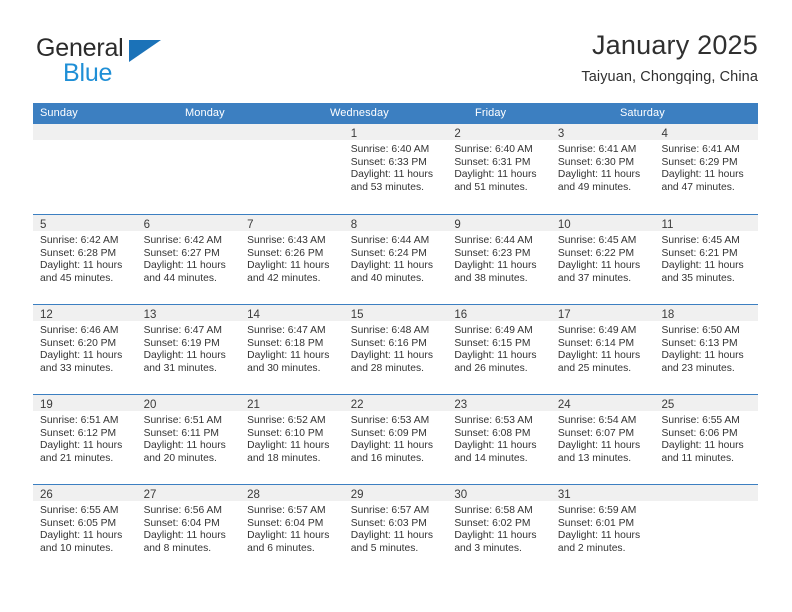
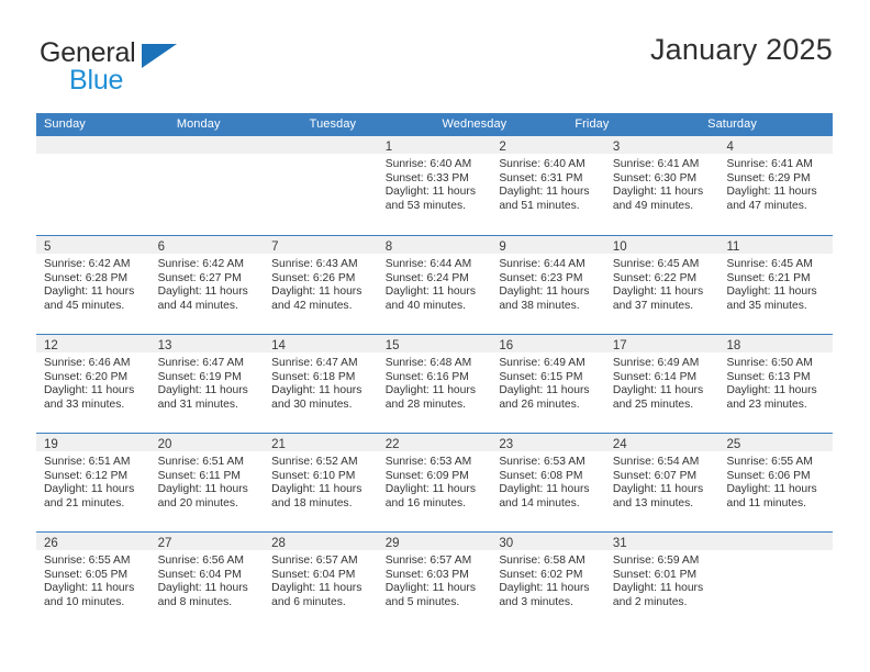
  General
  Blue
  January 2025
- Taiyuan, Chongqing, China
  Sunday
  Monday
+ Tuesday
  Wednesday
  Friday
  Saturday
  1
  Sunrise: 6:40 AM
  Sunset: 6:33 PM
  Daylight: 11 hours
  and 53 minutes.
  2
  Sunrise: 6:40 AM
  Sunset: 6:31 PM
  Daylight: 11 hours
  and 51 minutes.
  3
  Sunrise: 6:41 AM
  Sunset: 6:30 PM
  Daylight: 11 hours
  and 49 minutes.
  4
  Sunrise: 6:41 AM
  Sunset: 6:29 PM
  Daylight: 11 hours
  and 47 minutes.
  5
  Sunrise: 6:42 AM
  Sunset: 6:28 PM
  Daylight: 11 hours
  and 45 minutes.
  6
  Sunrise: 6:42 AM
  Sunset: 6:27 PM
  Daylight: 11 hours
  and 44 minutes.
  7
  Sunrise: 6:43 AM
  Sunset: 6:26 PM
  Daylight: 11 hours
  and 42 minutes.
  8
  Sunrise: 6:44 AM
  Sunset: 6:24 PM
  Daylight: 11 hours
  and 40 minutes.
  9
  Sunrise: 6:44 AM
  Sunset: 6:23 PM
  Daylight: 11 hours
  and 38 minutes.
  10
  Sunrise: 6:45 AM
  Sunset: 6:22 PM
  Daylight: 11 hours
  and 37 minutes.
  11
  Sunrise: 6:45 AM
  Sunset: 6:21 PM
  Daylight: 11 hours
  and 35 minutes.
  12
  Sunrise: 6:46 AM
  Sunset: 6:20 PM
  Daylight: 11 hours
  and 33 minutes.
  13
  Sunrise: 6:47 AM
  Sunset: 6:19 PM
  Daylight: 11 hours
  and 31 minutes.
  14
  Sunrise: 6:47 AM
  Sunset: 6:18 PM
  Daylight: 11 hours
  and 30 minutes.
  15
  Sunrise: 6:48 AM
  Sunset: 6:16 PM
  Daylight: 11 hours
  and 28 minutes.
  16
  Sunrise: 6:49 AM
  Sunset: 6:15 PM
  Daylight: 11 hours
  and 26 minutes.
  17
  Sunrise: 6:49 AM
  Sunset: 6:14 PM
  Daylight: 11 hours
  and 25 minutes.
  18
  Sunrise: 6:50 AM
  Sunset: 6:13 PM
  Daylight: 11 hours
  and 23 minutes.
  19
  Sunrise: 6:51 AM
  Sunset: 6:12 PM
  Daylight: 11 hours
  and 21 minutes.
  20
  Sunrise: 6:51 AM
  Sunset: 6:11 PM
  Daylight: 11 hours
  and 20 minutes.
  21
  Sunrise: 6:52 AM
  Sunset: 6:10 PM
  Daylight: 11 hours
  and 18 minutes.
  22
  Sunrise: 6:53 AM
  Sunset: 6:09 PM
  Daylight: 11 hours
  and 16 minutes.
  23
  Sunrise: 6:53 AM
  Sunset: 6:08 PM
  Daylight: 11 hours
  and 14 minutes.
  24
  Sunrise: 6:54 AM
  Sunset: 6:07 PM
  Daylight: 11 hours
  and 13 minutes.
  25
  Sunrise: 6:55 AM
  Sunset: 6:06 PM
  Daylight: 11 hours
  and 11 minutes.
  26
  Sunrise: 6:55 AM
  Sunset: 6:05 PM
  Daylight: 11 hours
  and 10 minutes.
  27
  Sunrise: 6:56 AM
  Sunset: 6:04 PM
  Daylight: 11 hours
  and 8 minutes.
  28
  Sunrise: 6:57 AM
  Sunset: 6:04 PM
  Daylight: 11 hours
  and 6 minutes.
  29
  Sunrise: 6:57 AM
  Sunset: 6:03 PM
  Daylight: 11 hours
  and 5 minutes.
  30
  Sunrise: 6:58 AM
  Sunset: 6:02 PM
  Daylight: 11 hours
  and 3 minutes.
  31
  Sunrise: 6:59 AM
  Sunset: 6:01 PM
  Daylight: 11 hours
  and 2 minutes.
